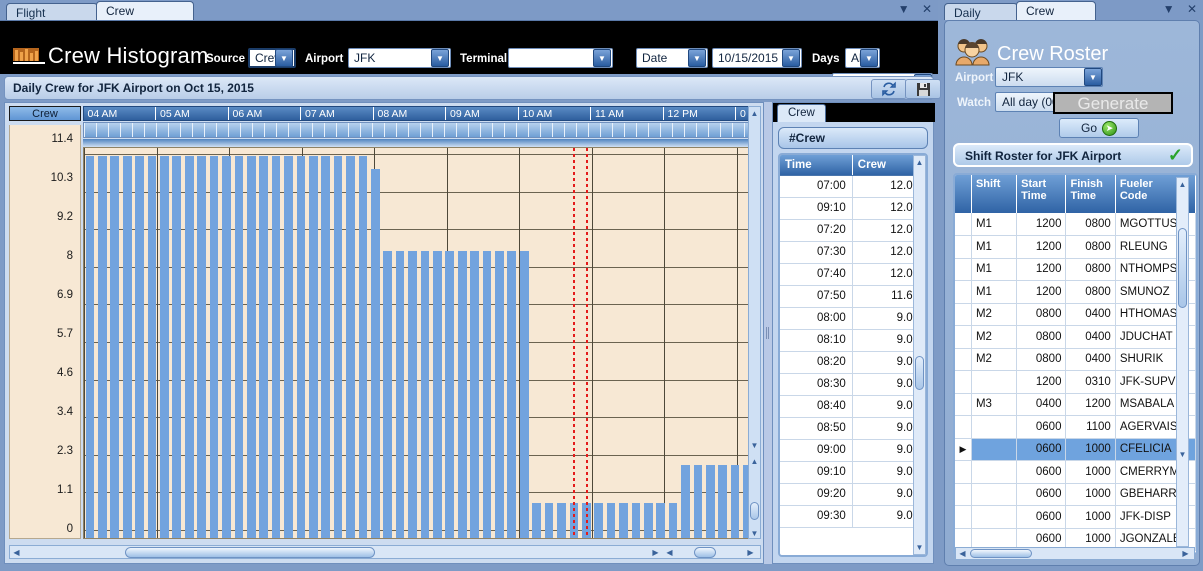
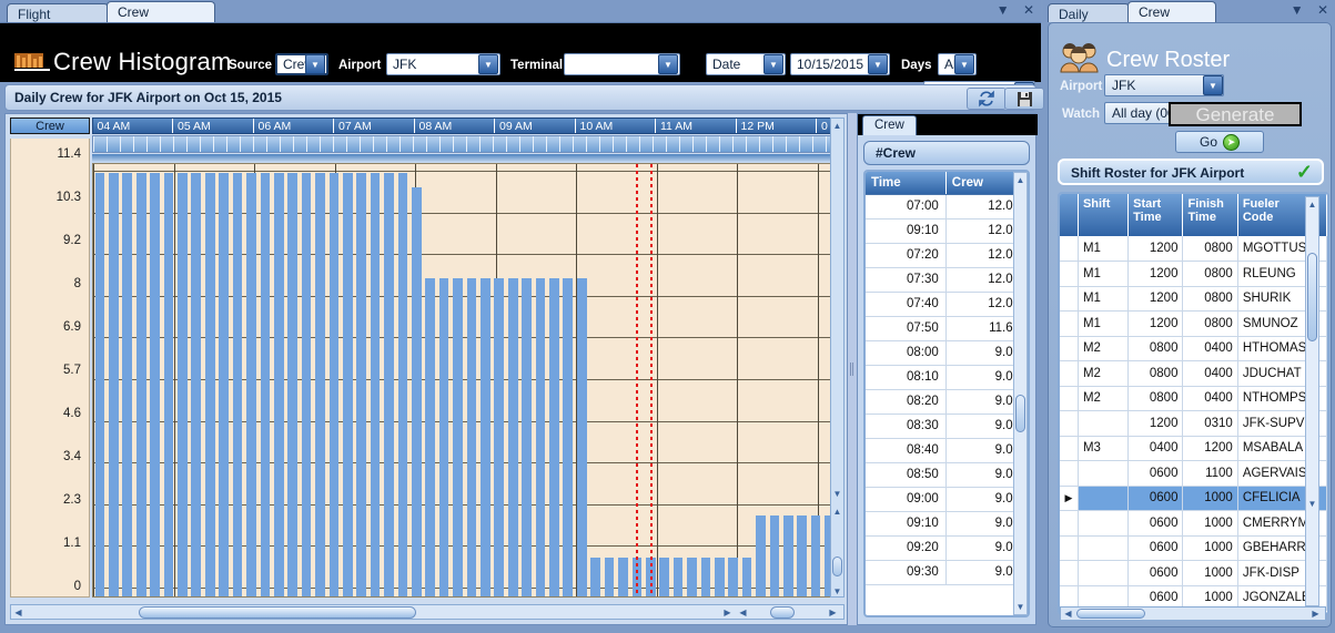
  ▼ ✕
  Crew Histogram
  Source
  Cre
  ▼
  Airport
  JFK
  ▼
  Terminal
  ▼
  Date
  ▼
  10/15/2015
  ▼
  Days
  ▼
  Daily Crew for JFK Airport on Oct 15, 2015
  Crew
  11.4
  10.3
  9.2
  8
  6.9
  5.7
  4.6
  3.4
  2.3
  1.1
  0
  04 AM
  05 AM
  06 AM
  07 AM
  08 AM
  09 AM
  10 AM
  11 AM
  12 PM
  0
  ▲
  ▼
  ▲
  ▼
  ◀
  ▶
  ◀
  ▶
  Crew
  #Crew
  Time	Crew
  07:00	12.0
  09:10	12.0
  07:20	12.0
  07:30	12.0
  07:40	12.0
  07:50	11.6
  08:00	9.0
  08:10	9.0
  08:20	9.0
  08:30	9.0
  08:40	9.0
  08:50	9.0
  09:00	9.0
  09:10	9.0
  09:20	9.0
  09:30	9.0
  ▲
  ▼
  ▼ ✕
  Crew Roster
  Airport
  JFK
  ▼
  Watch
  Generate
  Go
  ➤
  Shift Roster for JFK Airport
  ✓
  	Shift	StartTime	FinishTime	FuelerCode
  	M1	1200	0800	MGOTTUS
  	M1	1200	0800	RLEUNG
- 	M1	1200	0800	NTHOMPS
+ 	M1	1200	0800	SHURIK
  	M1	1200	0800	SMUNOZ
  	M2	0800	0400	HTHOMAS
  	M2	0800	0400	JDUCHAT
- 	M2	0800	0400	SHURIK
+ 	M2	0800	0400	NTHOMPS
  		1200	0310	JFK-SUPV
  	M3	0400	1200	MSABALA
  		0600	1100	AGERVAIS
  ▶		0600	1000	CFELICIA
  		0600	1000	CMERRYM
  		0600	1000	GBEHARR
  		0600	1000	JFK-DISP
  		0600	1000	JGONZAL
  ▲
  ▼
  ◀
  ▶
